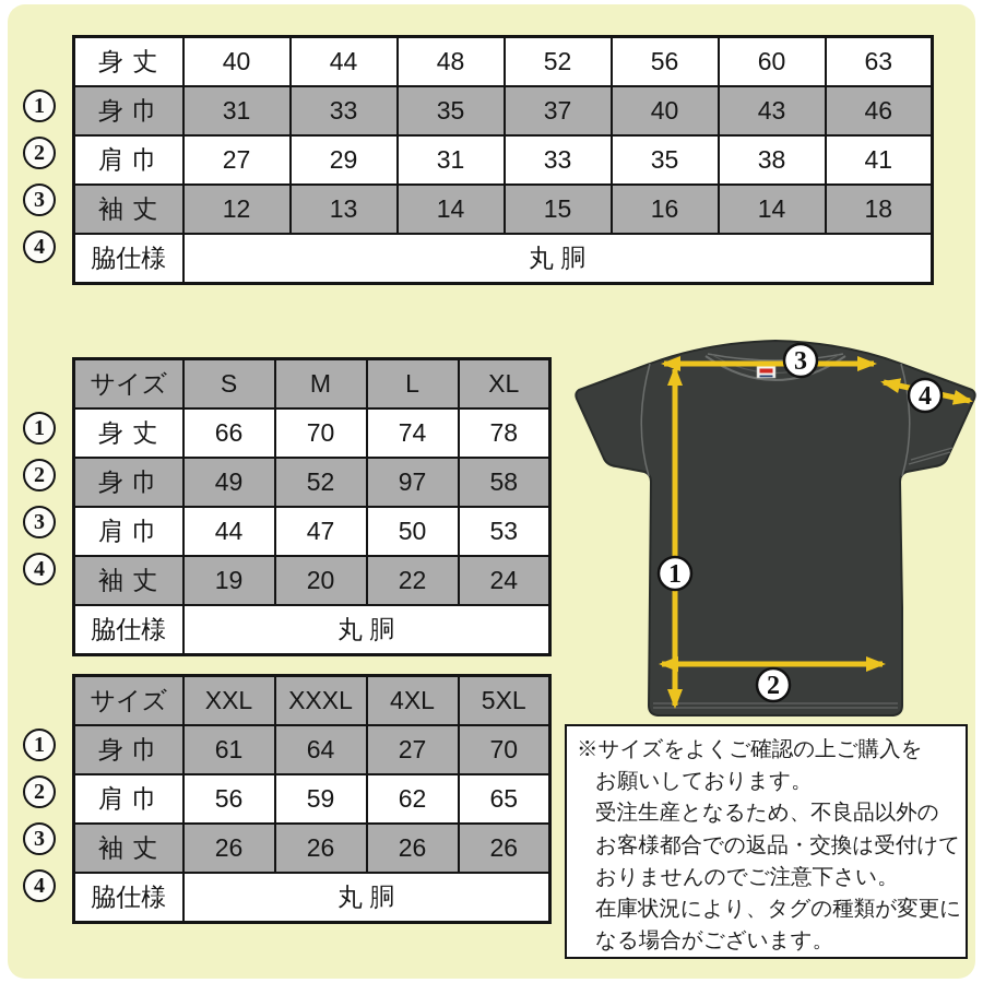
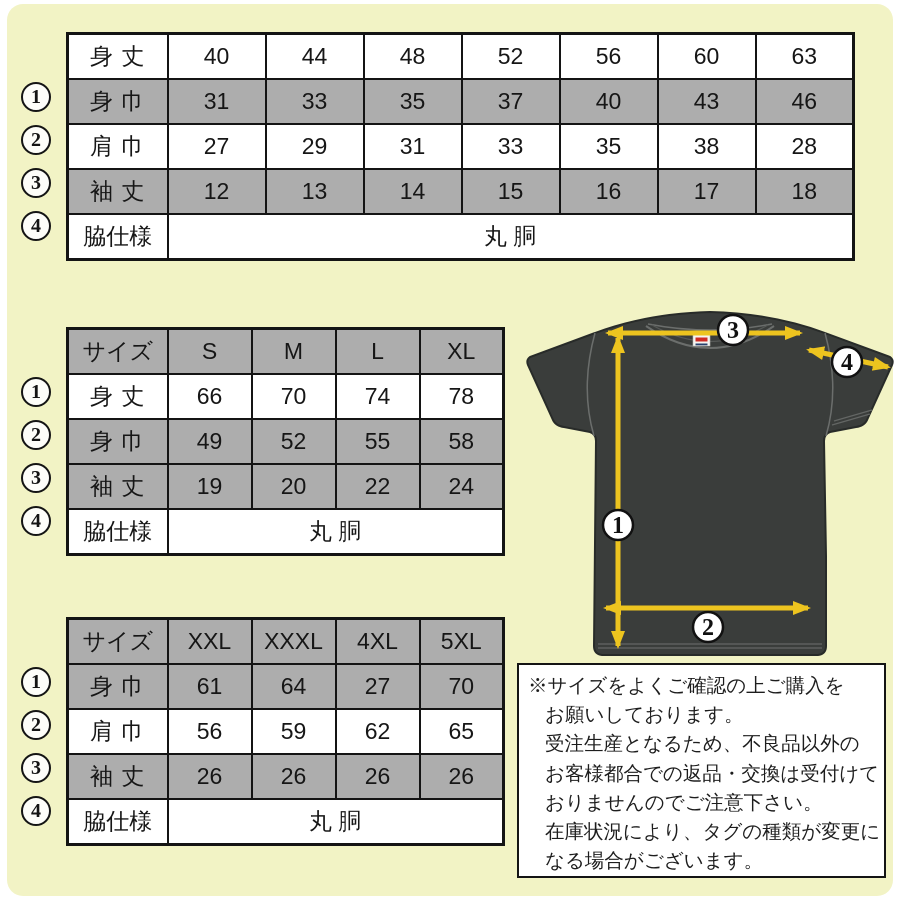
  身 丈	40	44	48	52	56	60	63
  身 巾	31	33	35	37	40	43	46
- 肩 巾	27	29	31	33	35	38	41
+ 肩 巾	27	29	31	33	35	38	28
- 袖 丈	12	13	14	15	16	14	18
+ 袖 丈	12	13	14	15	16	17	18
  脇仕様	丸 胴
  サイズ	S	M	L	XL
  身 丈	66	70	74	78
- 身 巾	49	52	97	58
+ 身 巾	49	52	55	58
- 肩 巾	44	47	50	53
  袖 丈	19	20	22	24
  脇仕様	丸 胴
  サイズ	XXL	XXXL	4XL	5XL
  身 巾	61	64	27	70
  肩 巾	56	59	62	65
  袖 丈	26	26	26	26
  脇仕様	丸 胴
  1
  2
  3
  4
  1
  2
  3
  4
  1
  2
  3
  4
  3
  4
  1
  2
  ※サイズをよくご確認の上ご購入を
  お願いしております。
  受注生産となるため、不良品以外の
  お客様都合での返品・交換は受付けて
  おりませんのでご注意下さい。
  在庫状況により、タグの種類が変更に
  なる場合がございます。
